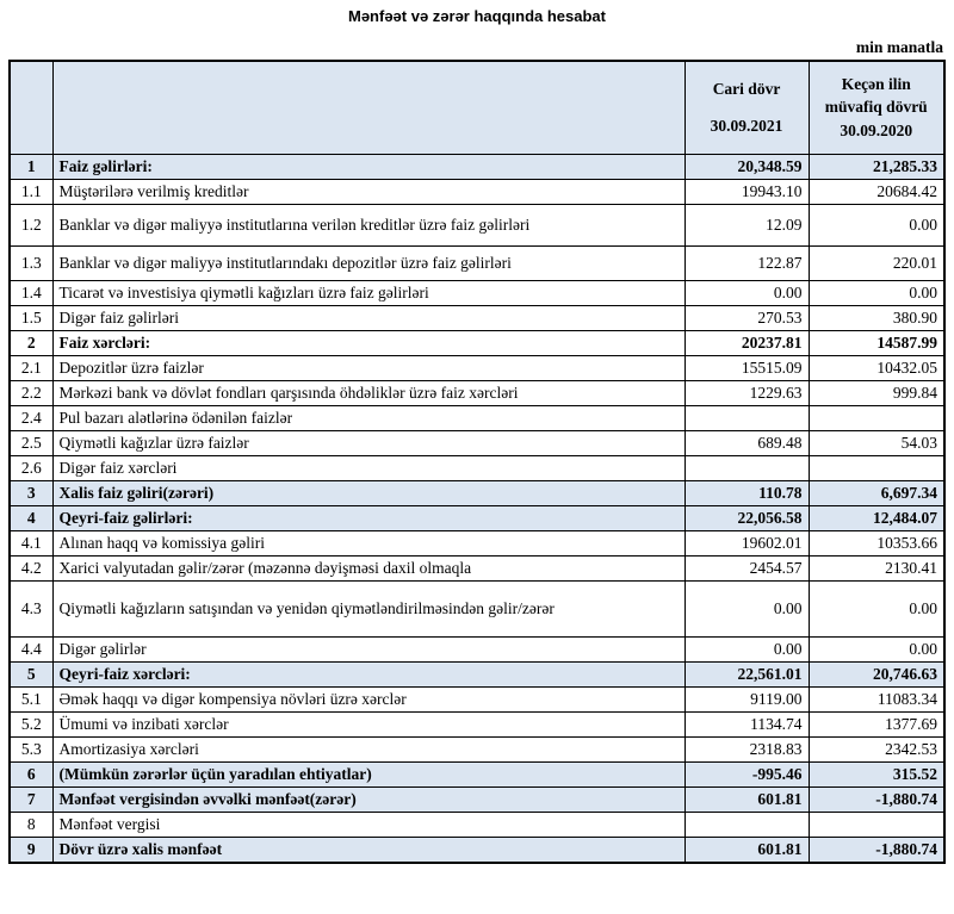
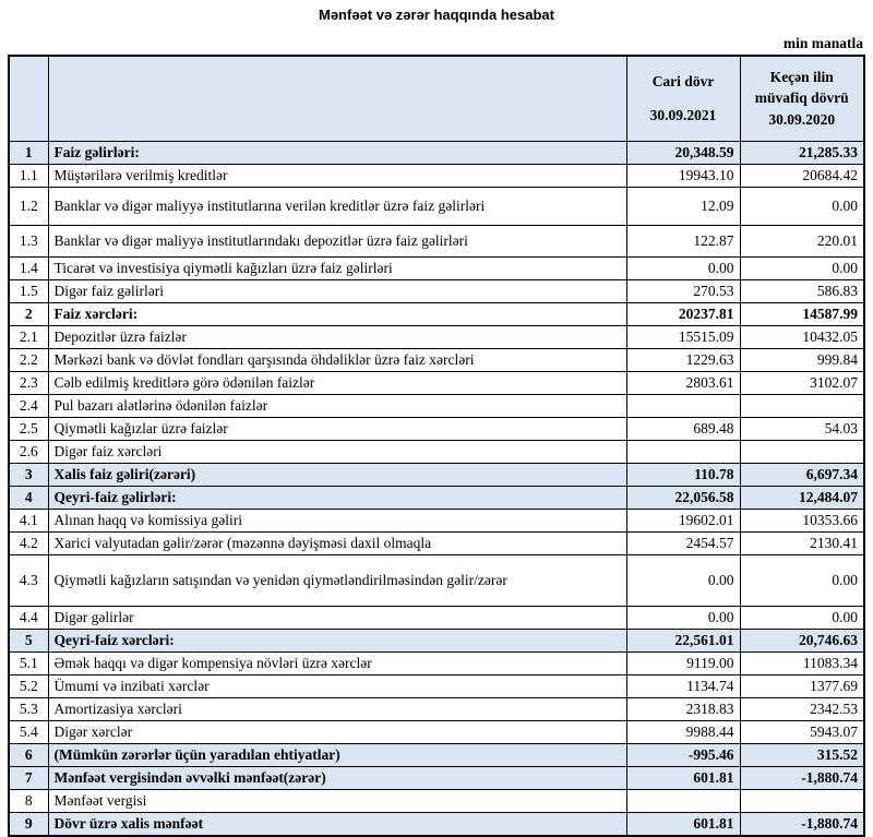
  Mənfəət və zərər haqqında hesabat
  min manatla
  		Cari dövr 30.09.2021	Keçən ilin müvafiq dövrü 30.09.2020
  1	Faiz gəlirləri:	20,348.59	21,285.33
  1.1	Müştərilərə verilmiş kreditlər	19943.10	20684.42
  1.2	Banklar və digər maliyyə institutlarına verilən kreditlər üzrə faiz gəlirləri	12.09	0.00
  1.3	Banklar və digər maliyyə institutlarındakı depozitlər üzrə faiz gəlirləri	122.87	220.01
  1.4	Ticarət və investisiya qiymətli kağızları üzrə faiz gəlirləri	0.00	0.00
- 1.5	Digər faiz gəlirləri	270.53	380.90
+ 1.5	Digər faiz gəlirləri	270.53	586.83
  2	Faiz xərcləri:	20237.81	14587.99
  2.1	Depozitlər üzrə faizlər	15515.09	10432.05
  2.2	Mərkəzi bank və dövlət fondları qarşısında öhdəliklər üzrə faiz xərcləri	1229.63	999.84
+ 2.3	Cəlb edilmiş kreditlərə görə ödənilən faizlər	2803.61	3102.07
  2.4	Pul bazarı alətlərinə ödənilən faizlər
  2.5	Qiymətli kağızlar üzrə faizlər	689.48	54.03
  2.6	Digər faiz xərcləri
  3	Xalis faiz gəliri(zərəri)	110.78	6,697.34
  4	Qeyri-faiz gəlirləri:	22,056.58	12,484.07
  4.1	Alınan haqq və komissiya gəliri	19602.01	10353.66
  4.2	Xarici valyutadan gəlir/zərər (məzənnə dəyişməsi daxil olmaqla	2454.57	2130.41
  4.3	Qiymətli kağızların satışından və yenidən qiymətləndirilməsindən gəlir/zərər	0.00	0.00
  4.4	Digər gəlirlər	0.00	0.00
  5	Qeyri-faiz xərcləri:	22,561.01	20,746.63
  5.1	Əmək haqqı və digər kompensiya növləri üzrə xərclər	9119.00	11083.34
  5.2	Ümumi və inzibati xərclər	1134.74	1377.69
  5.3	Amortizasiya xərcləri	2318.83	2342.53
+ 5.4	Digər xərclər	9988.44	5943.07
  6	(Mümkün zərərlər üçün yaradılan ehtiyatlar)	-995.46	315.52
  7	Mənfəət vergisindən əvvəlki mənfəət(zərər)	601.81	-1,880.74
  8	Mənfəət vergisi
  9	Dövr üzrə xalis mənfəət	601.81	-1,880.74
